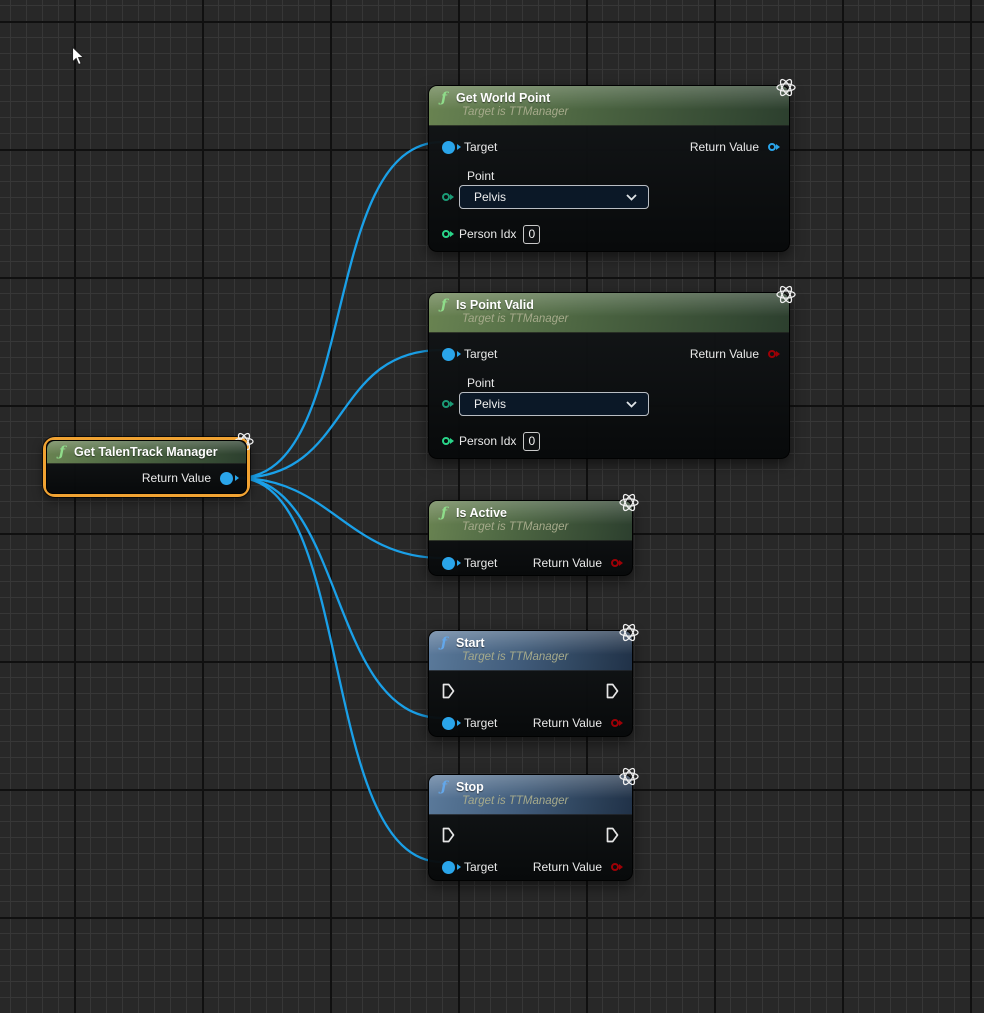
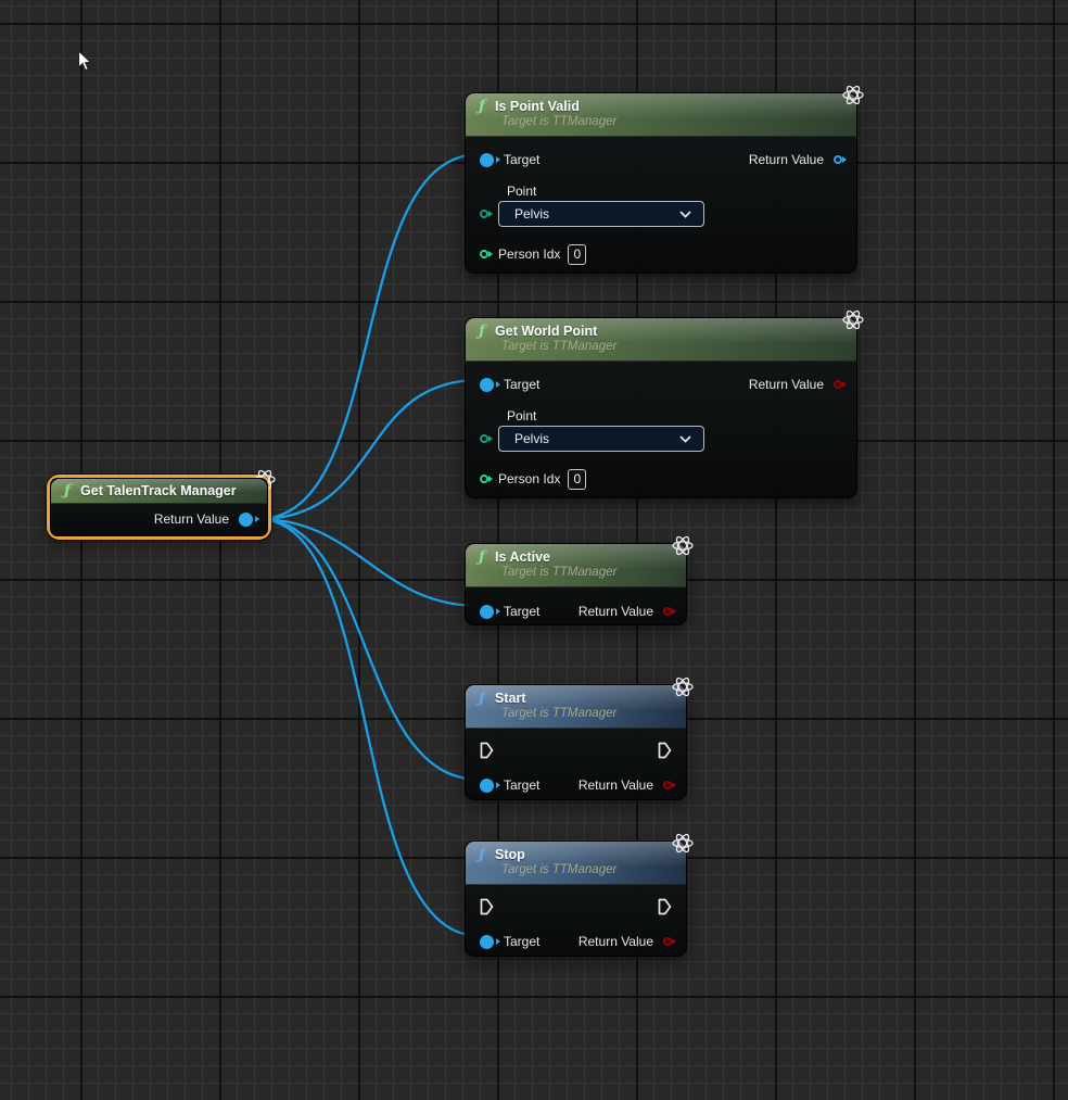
  ƒ
- Get World Point
+ Is Point Valid
  Target is TTManager
  Target
  Return Value
  Point
  Pelvis
  Person Idx
  0
  ƒ
- Is Point Valid
+ Get World Point
  Target is TTManager
  Target
  Return Value
  Point
  Pelvis
  Person Idx
  0
  ƒ
  Is Active
  Target is TTManager
  Target
  Return Value
  ƒ
  Start
  Target is TTManager
  Target
  Return Value
  ƒ
  Stop
  Target is TTManager
  Target
  Return Value
  ƒ
  Get TalenTrack Manager
  Return Value
